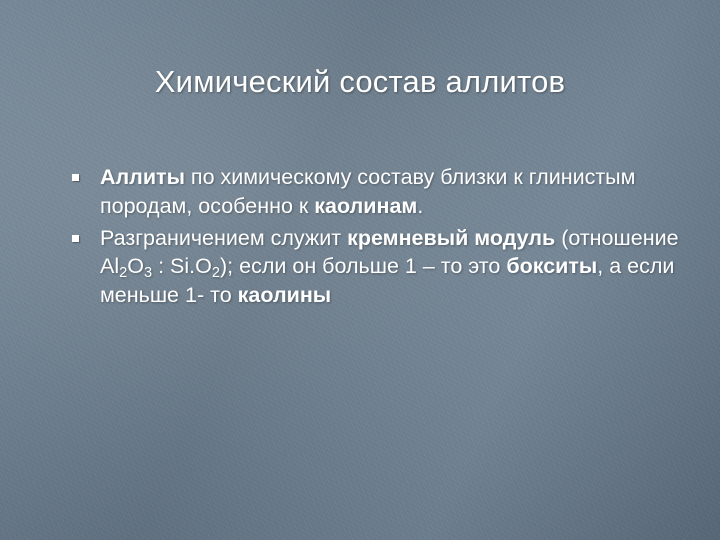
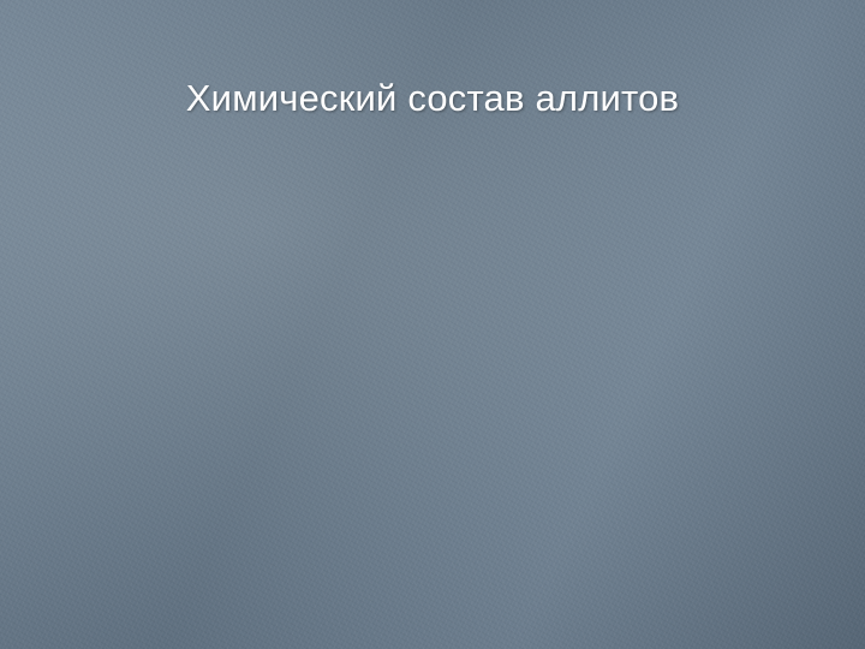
  Химический состав аллитов
- Аллиты по химическому составу близки к глинистым породам, особенно к каолинам.
- Разграничением служит кремневый модуль (отношение Al2O3 : Si.O2); если он больше 1 – то это бокситы, а если меньше 1- то каолины
